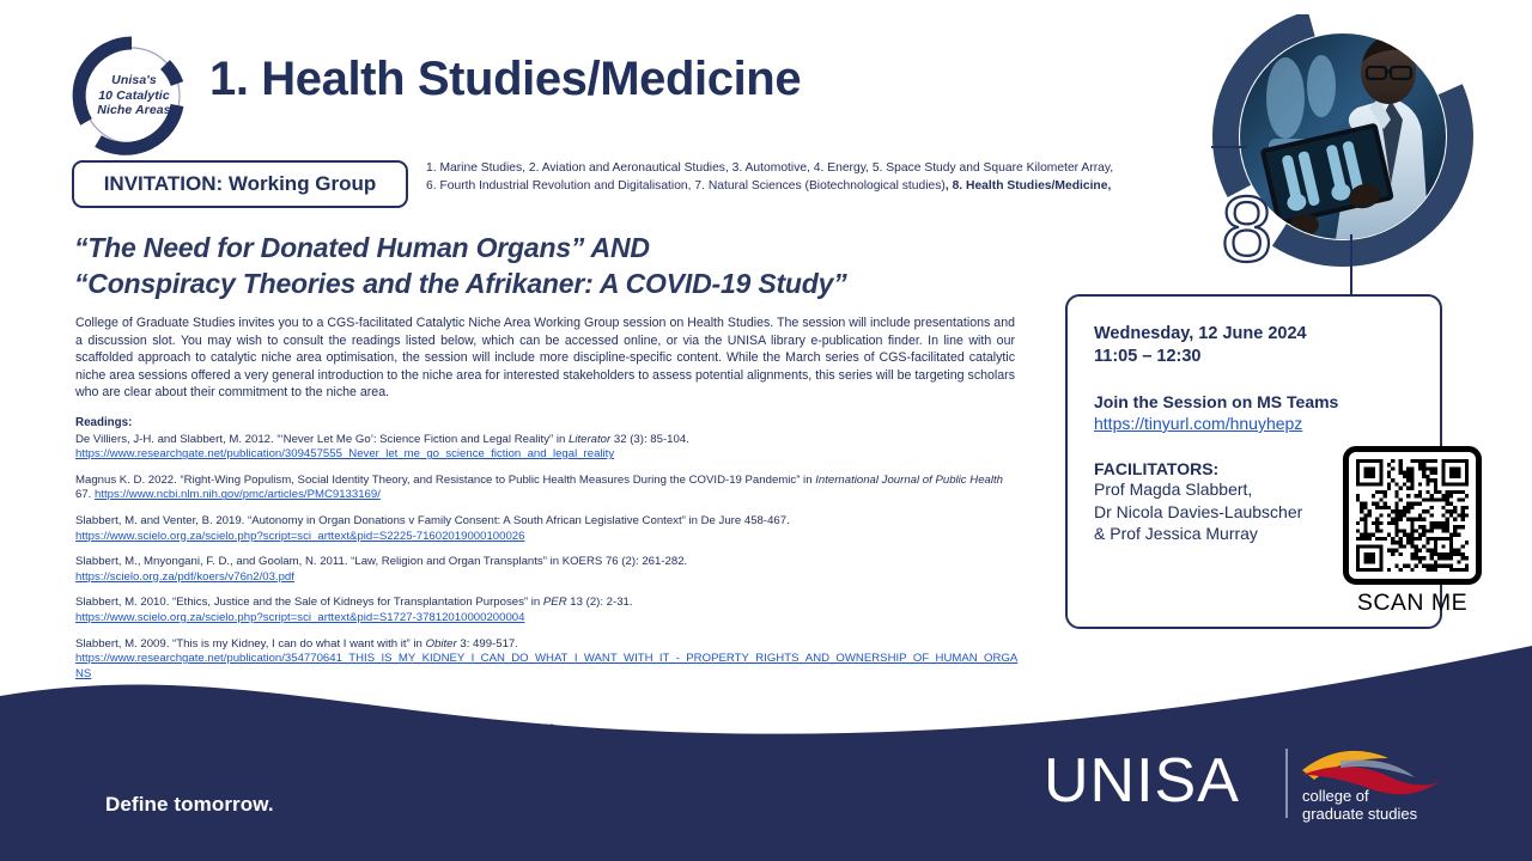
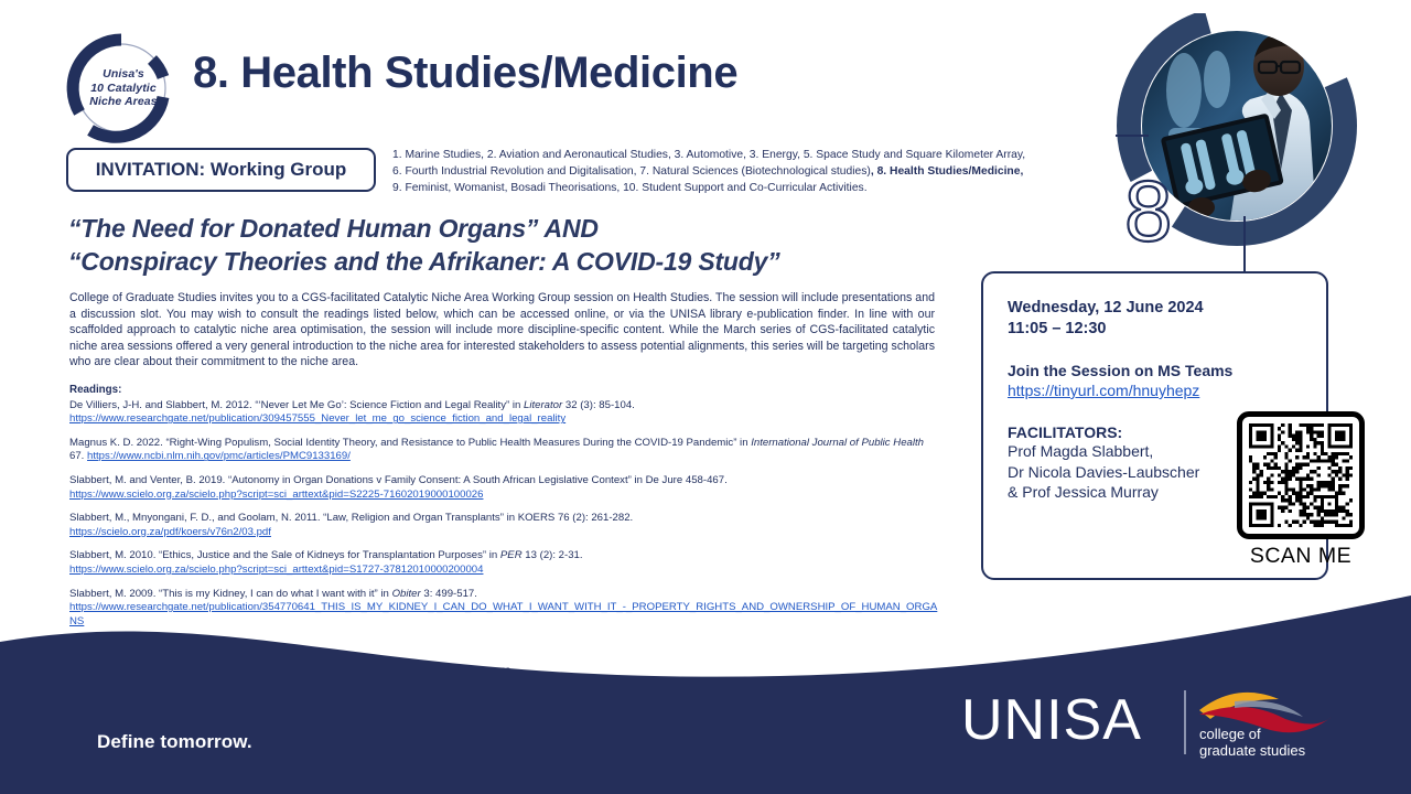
  8
  Unisa's
  10 Catalytic
  Niche Areas
- 1. Health Studies/Medicine
+ 8. Health Studies/Medicine
  INVITATION: Working Group
- 1. Marine Studies, 2. Aviation and Aeronautical Studies, 3. Automotive, 4. Energy, 5. Space Study and Square Kilometer Array,
+ 1. Marine Studies, 2. Aviation and Aeronautical Studies, 3. Automotive, 3. Energy, 5. Space Study and Square Kilometer Array,
  6. Fourth Industrial Revolution and Digitalisation, 7. Natural Sciences (Biotechnological studies), 8. Health Studies/Medicine,
+ 9. Feminist, Womanist, Bosadi Theorisations, 10. Student Support and Co-Curricular Activities.
  “The Need for Donated Human Organs” AND
  “Conspiracy Theories and the Afrikaner: A COVID-19 Study”
  College of Graduate Studies invites you to a CGS-facilitated Catalytic Niche Area Working Group session on Health Studies. The session will include presentations and a discussion slot. You may wish to consult the readings listed below, which can be accessed online, or via the UNISA library e-publication finder. In line with our scaffolded approach to catalytic niche area optimisation, the session will include more discipline-specific content. While the March series of CGS-facilitated catalytic niche area sessions offered a very general introduction to the niche area for interested stakeholders to assess potential alignments, this series will be targeting scholars who are clear about their commitment to the niche area.
  Readings:
  De Villiers, J-H. and Slabbert, M. 2012. “‘Never Let Me Go’: Science Fiction and Legal Reality” in Literator 32 (3): 85-104.
  https://www.researchgate.net/publication/309457555_Never_let_me_go_science_fiction_and_legal_reality
  Magnus K. D. 2022. “Right-Wing Populism, Social Identity Theory, and Resistance to Public Health Measures During the COVID-19 Pandemic” in International Journal of Public Health 67. https://www.ncbi.nlm.nih.gov/pmc/articles/PMC9133169/
  Slabbert, M. and Venter, B. 2019. “Autonomy in Organ Donations v Family Consent: A South African Legislative Context” in De Jure 458-467.
  https://www.scielo.org.za/scielo.php?script=sci_arttext&pid=S2225-71602019000100026
  Slabbert, M., Mnyongani, F. D., and Goolam, N. 2011. “Law, Religion and Organ Transplants” in KOERS 76 (2): 261-282.
  https://scielo.org.za/pdf/koers/v76n2/03.pdf
  Slabbert, M. 2010. “Ethics, Justice and the Sale of Kidneys for Transplantation Purposes” in PER 13 (2): 2-31.
  https://www.scielo.org.za/scielo.php?script=sci_arttext&pid=S1727-37812010000200004
  Slabbert, M. 2009. “This is my Kidney, I can do what I want with it” in Obiter 3: 499-517.
  https://www.researchgate.net/publication/354770641_THIS_IS_MY_KIDNEY_I_CAN_DO_WHAT_I_WANT_WITH_IT_-_PROPERTY_RIGHTS_AND_OWNERSHIP_OF_HUMAN_ORGANS
  Wednesday, 12 June 2024
  11:05 – 12:30
  Join the Session on MS Teams
  https://tinyurl.com/hnuyhepz
  FACILITATORS:
  Prof Magda Slabbert,
  Dr Nicola Davies-Laubscher
  & Prof Jessica Murray
  SCAN ME
  Define tomorrow.
  UNISA
  college of
  graduate studies
